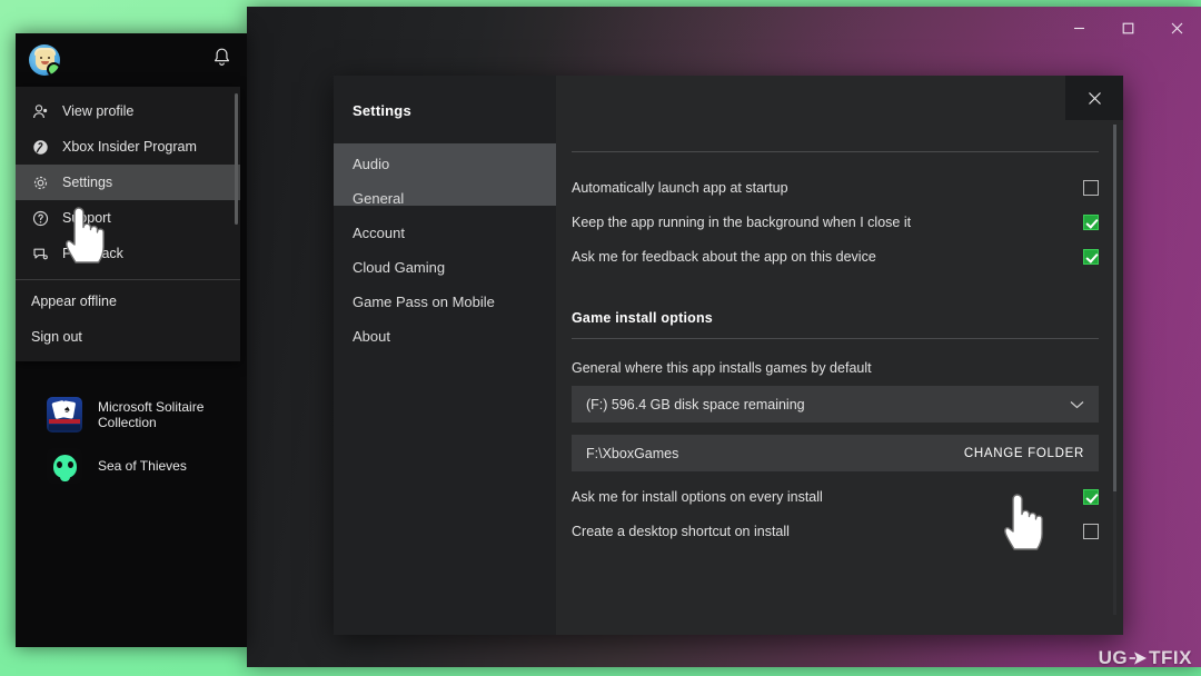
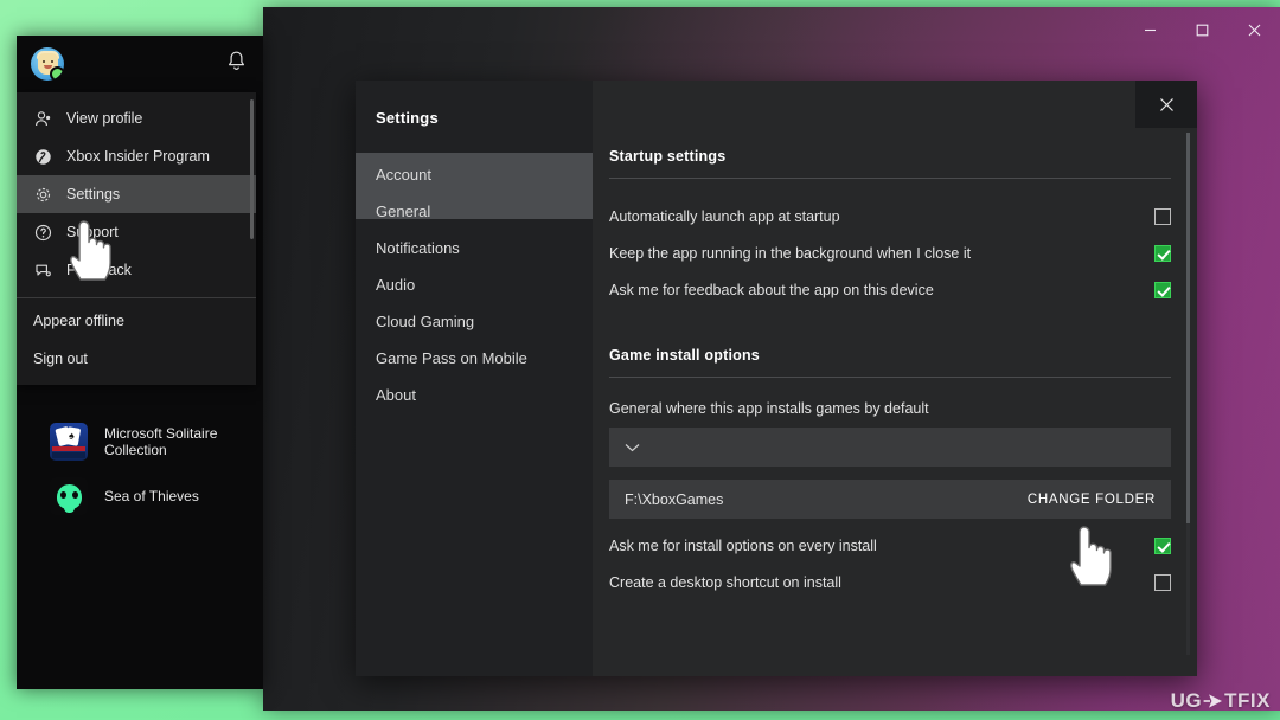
  Settings
- Audio
+ Account
  General
+ Notifications
- Account
+ Audio
  Cloud Gaming
  Game Pass on Mobile
  About
+ Startup settings
  Automatically launch app at startup
  Keep the app running in the background when I close it
  Ask me for feedback about the app on this device
  Game install options
  General where this app installs games by default
- (F:) 596.4 GB disk space remaining
  F:\XboxGames
  CHANGE FOLDER
  Ask me for install options on every install
  Create a desktop shortcut on install
  View profile
  Xbox Insider Program
  Settings
  Sport
  Appear offline
  Sign out
  Microsoft Solitaire Collection
  Sea of Thieves
  UG
  TFIX
